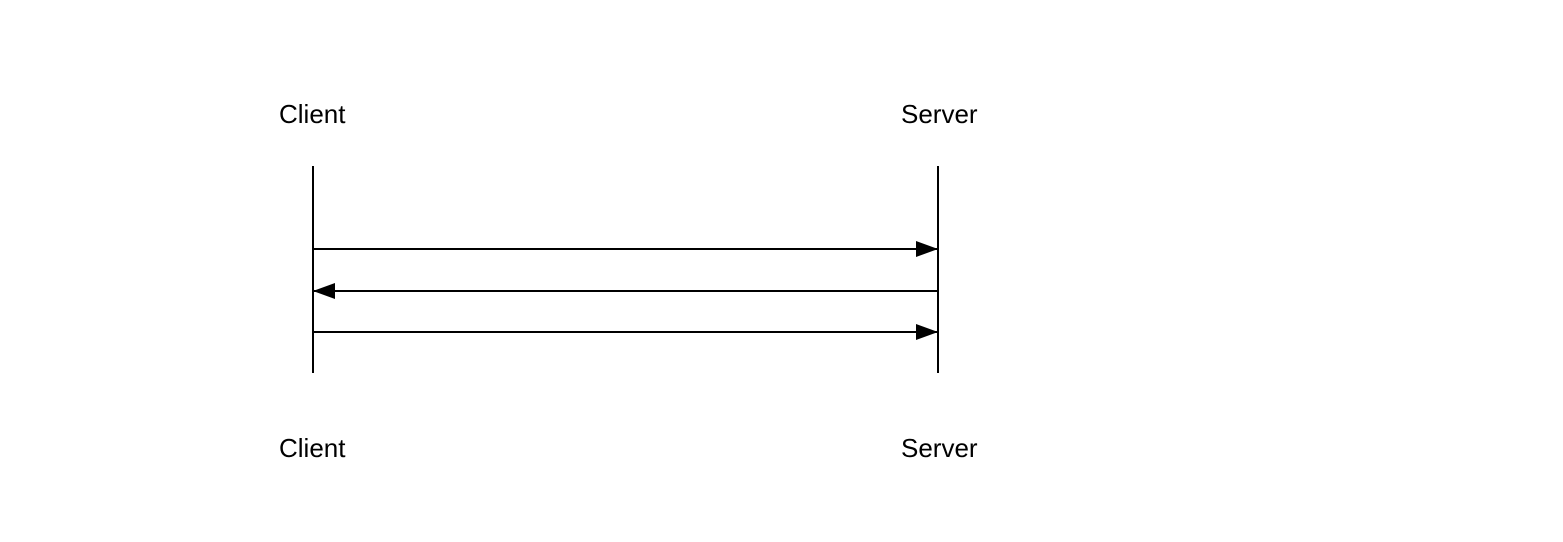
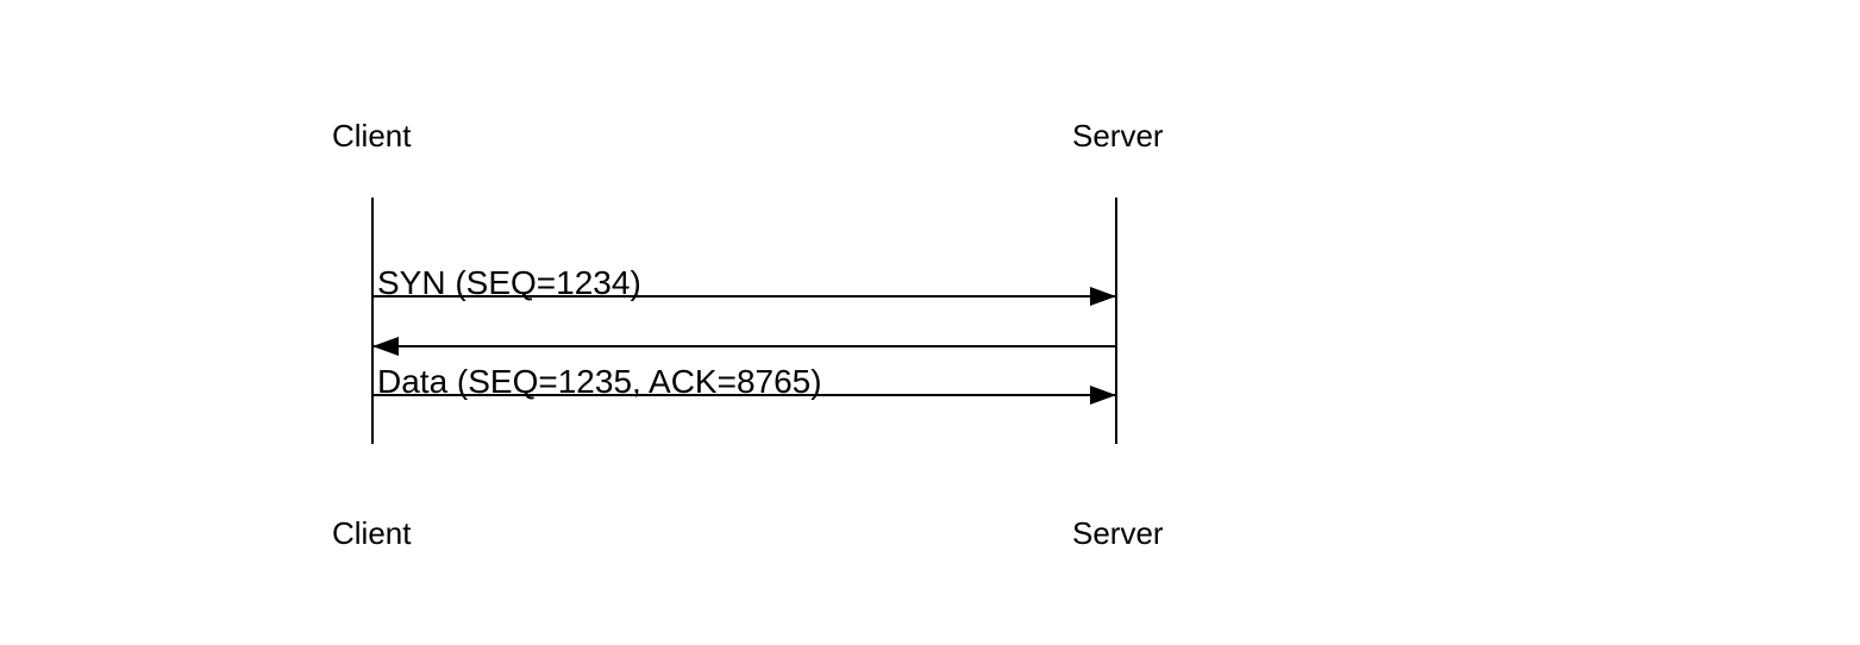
  Client
  Server
+ SYN (SEQ=1234)
+ Data (SEQ=1235, ACK=8765)
  Client
  Server
